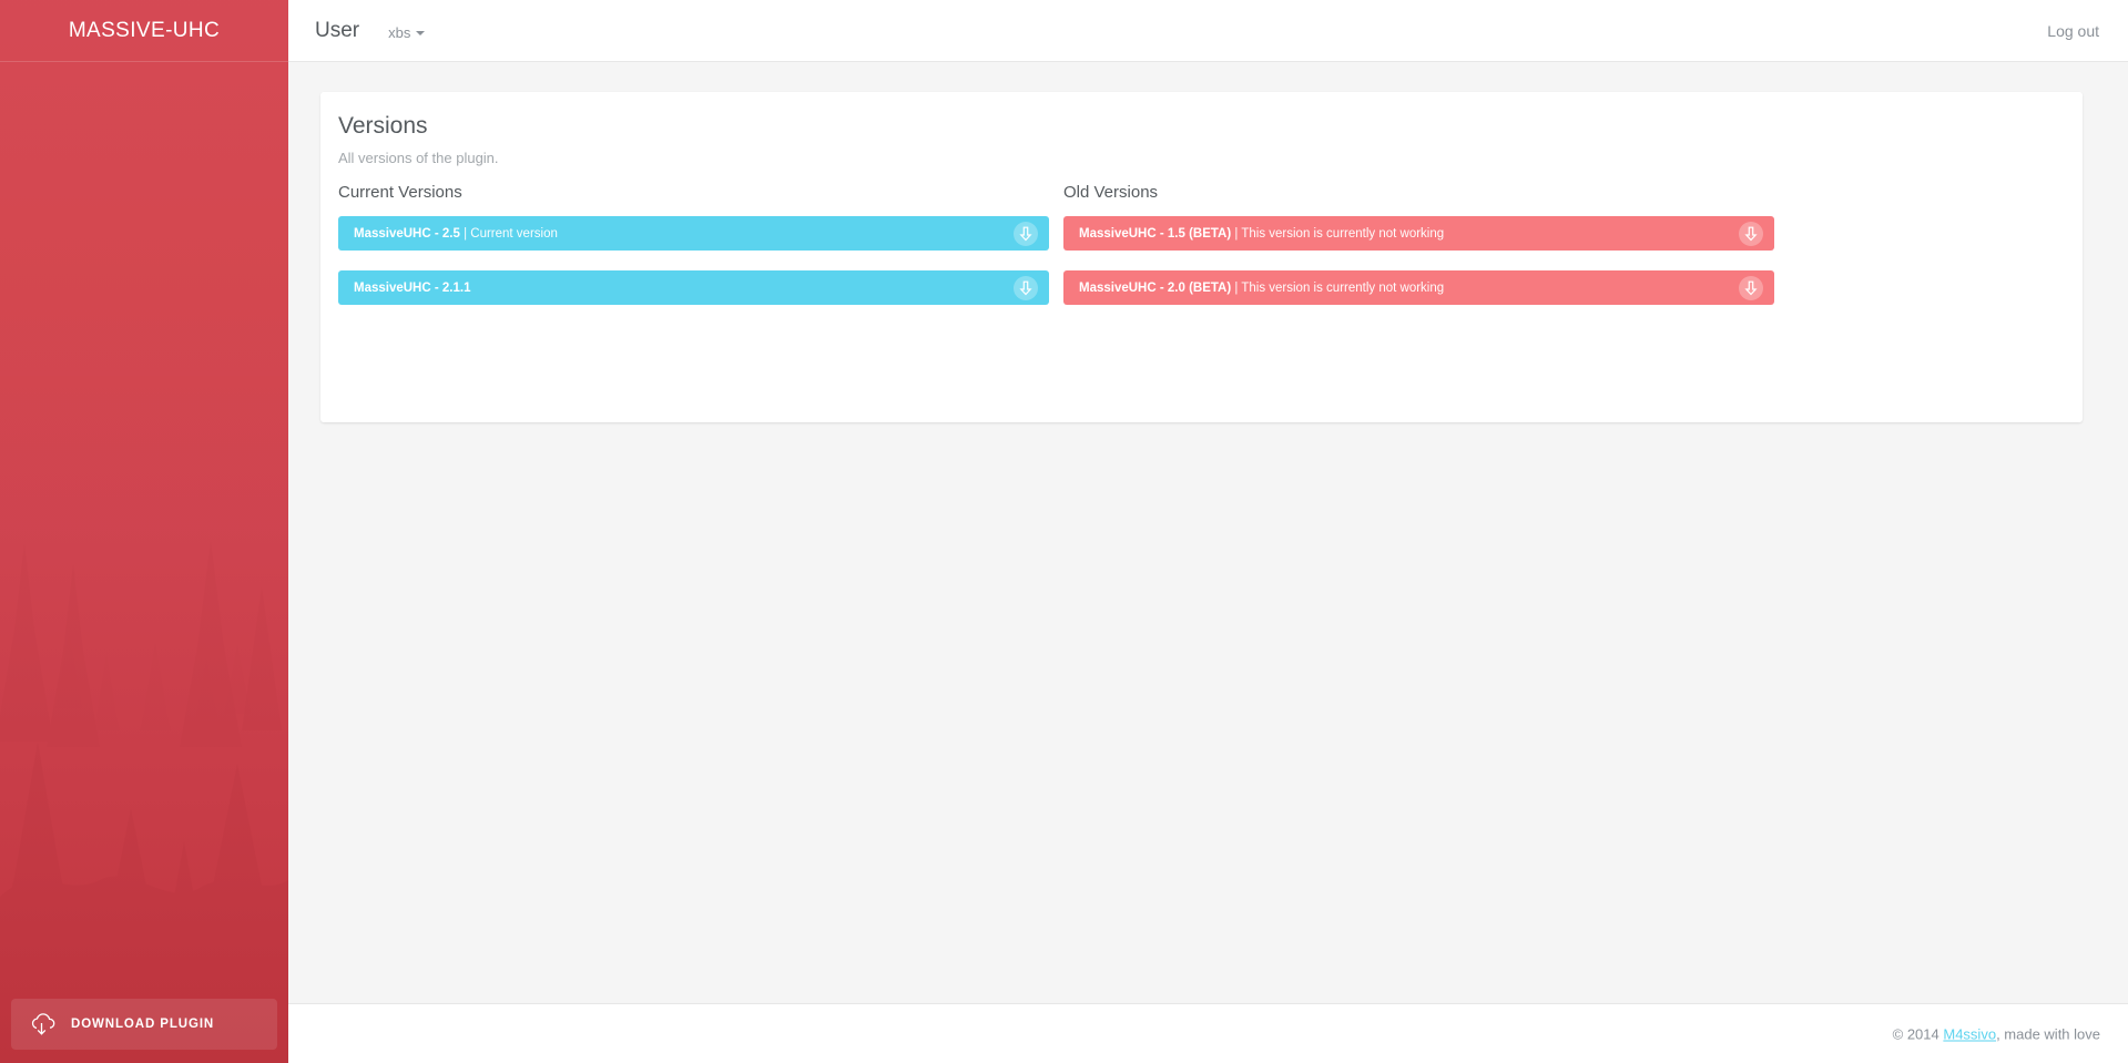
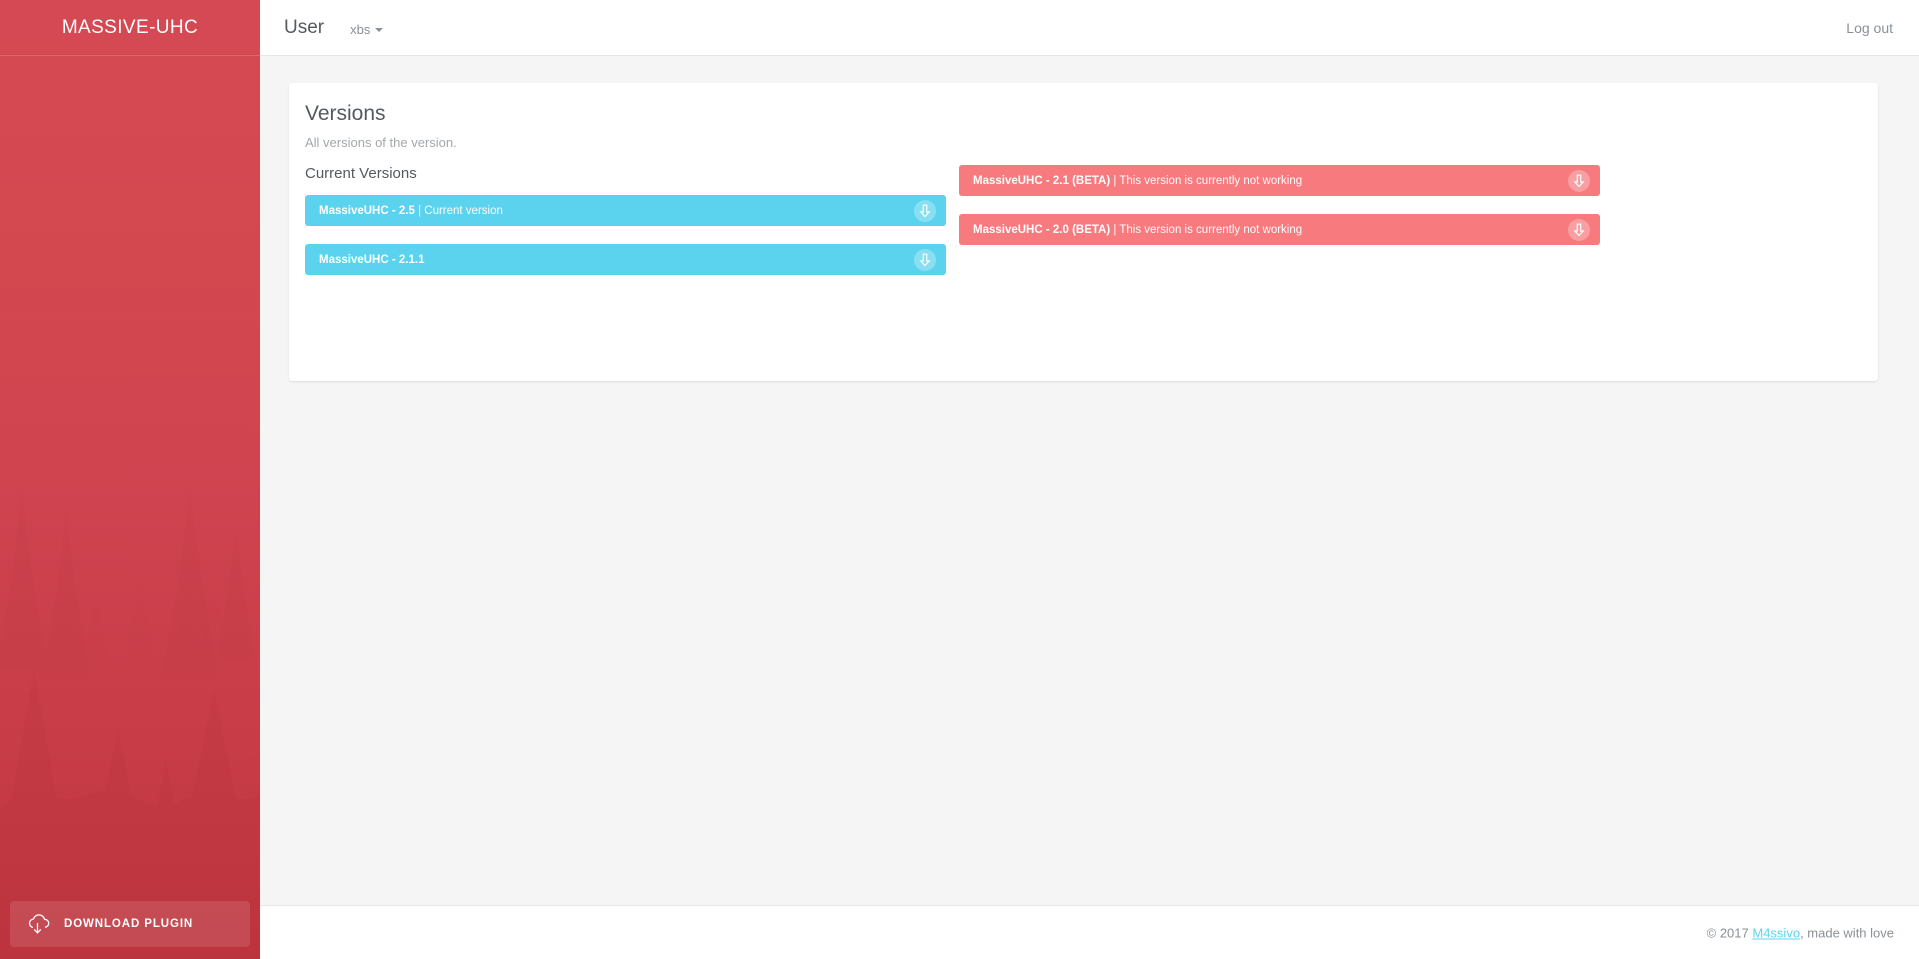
  MASSIVE-UHC
  DOWNLOAD PLUGIN
  User
  xbs
  Log out
  Versions
- All versions of the plugin.
+ All versions of the version.
  Current Versions
  MassiveUHC - 2.5 | Current version
  MassiveUHC - 2.1.1
- Old Versions
- MassiveUHC - 1.5 (BETA) | This version is currently not working
+ MassiveUHC - 2.1 (BETA) | This version is currently not working
  MassiveUHC - 2.0 (BETA) | This version is currently not working
- © 2014 M4ssivo, made with love
+ © 2017 M4ssivo, made with love
